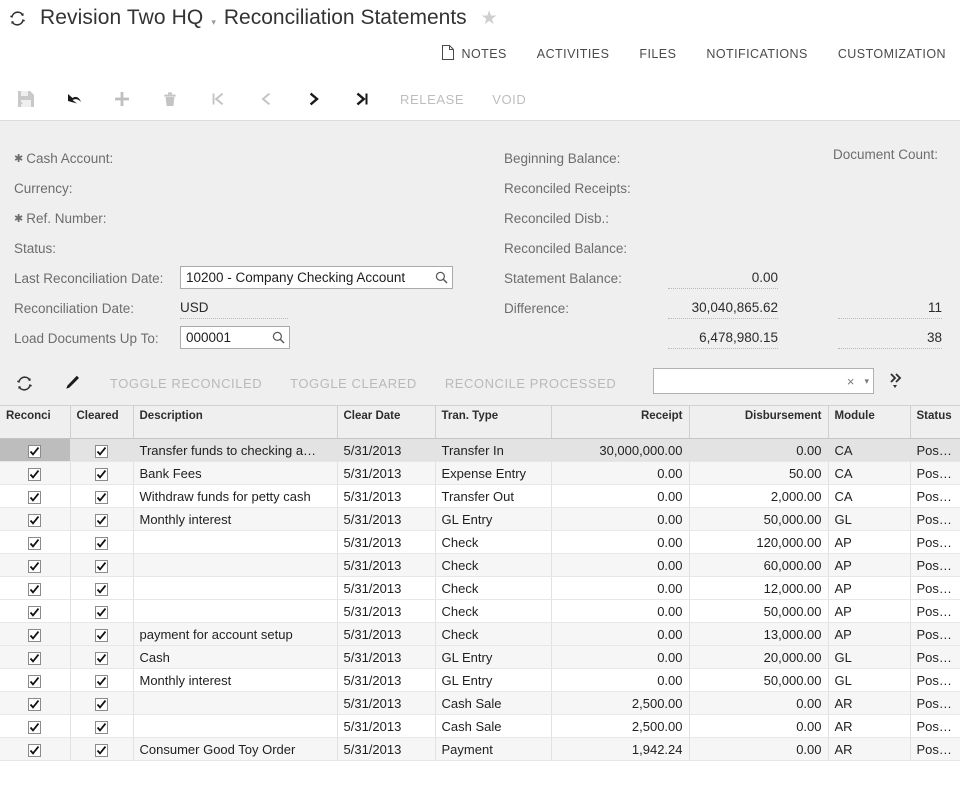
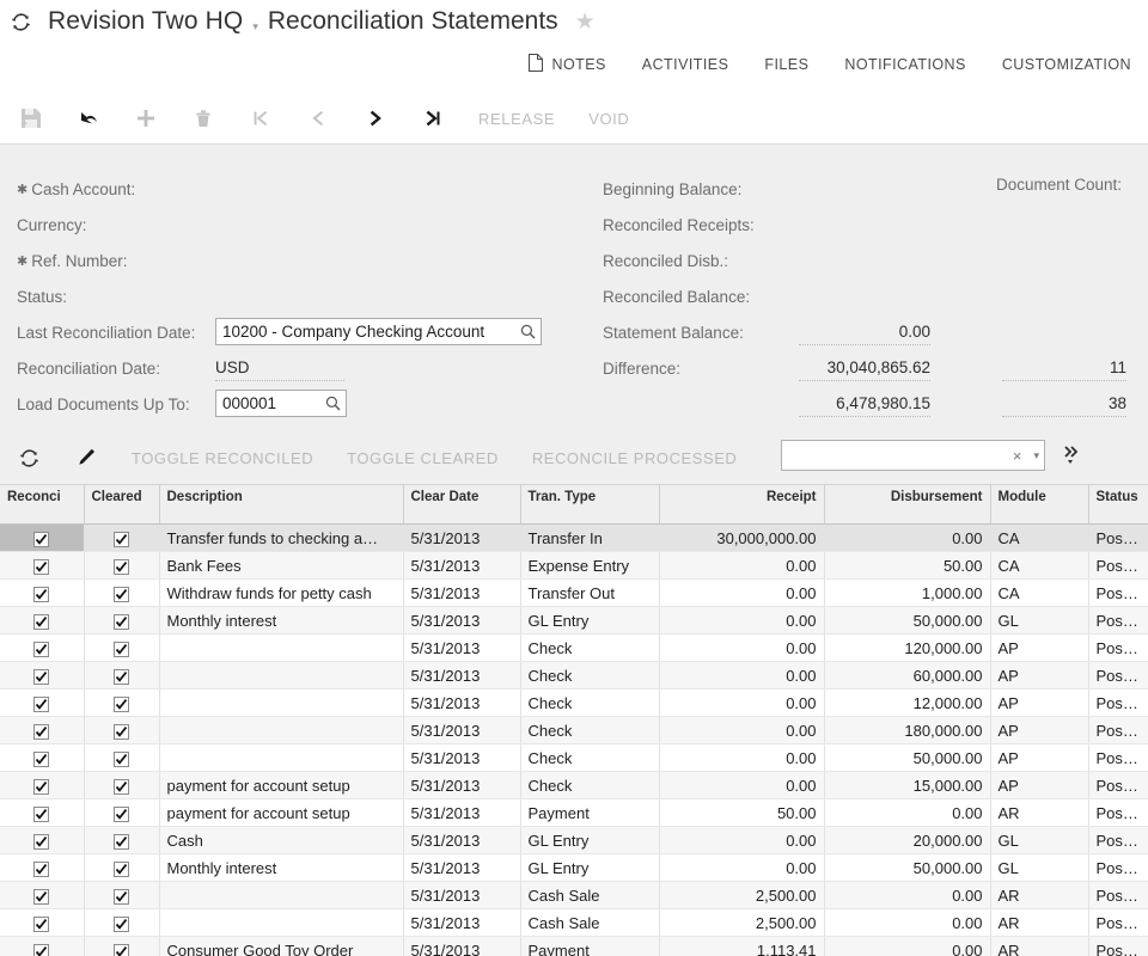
  Revision Two HQ
  ▾
  Reconciliation Statements
  ★
  NOTES
  ACTIVITIES
  FILES
  NOTIFICATIONS
  CUSTOMIZATION
  RELEASE
  VOID
  ✱ Cash Account:
  10200 - Company Checking Account
  Currency:
  USD
  ✱ Ref. Number:
  000001
  Status:
  Last Reconciliation Date:
  Reconciliation Date:
  Load Documents Up To:
  Beginning Balance:
  0.00
  Reconciled Receipts:
  30,040,865.62
  Reconciled Disb.:
  6,478,980.15
  Reconciled Balance:
  Statement Balance:
  Difference:
  Document Count:
  11
  38
  TOGGLE RECONCILED
  TOGGLE CLEARED
  RECONCILE PROCESSED
  ×
  ▾
  Reconci	Cleared	Description	Clear Date	Tran. Type	Receipt	Disbursement	Module	Status
  		Transfer funds to checking a…	5/31/2013	Transfer In	30,000,000.00	0.00	CA	Posted
  		Bank Fees	5/31/2013	Expense Entry	0.00	50.00	CA	Posted
- 		Withdraw funds for petty cash	5/31/2013	Transfer Out	0.00	2,000.00	CA	Posted
+ 		Withdraw funds for petty cash	5/31/2013	Transfer Out	0.00	1,000.00	CA	Posted
  		Monthly interest	5/31/2013	GL Entry	0.00	50,000.00	GL	Posted
  			5/31/2013	Check	0.00	120,000.00	AP	Posted
  			5/31/2013	Check	0.00	60,000.00	AP	Posted
  			5/31/2013	Check	0.00	12,000.00	AP	Posted
+ 			5/31/2013	Check	0.00	180,000.00	AP	Posted
  			5/31/2013	Check	0.00	50,000.00	AP	Posted
- 		payment for account setup	5/31/2013	Check	0.00	13,000.00	AP	Posted
+ 		payment for account setup	5/31/2013	Check	0.00	15,000.00	AP	Posted
+ 		payment for account setup	5/31/2013	Payment	50.00	0.00	AR	Posted
  		Cash	5/31/2013	GL Entry	0.00	20,000.00	GL	Posted
  		Monthly interest	5/31/2013	GL Entry	0.00	50,000.00	GL	Posted
  			5/31/2013	Cash Sale	2,500.00	0.00	AR	Posted
  			5/31/2013	Cash Sale	2,500.00	0.00	AR	Posted
- 		Consumer Good Toy Order	5/31/2013	Payment	1,942.24	0.00	AR	Posted
+ 		Consumer Good Toy Order	5/31/2013	Payment	1,113.41	0.00	AR	Posted
